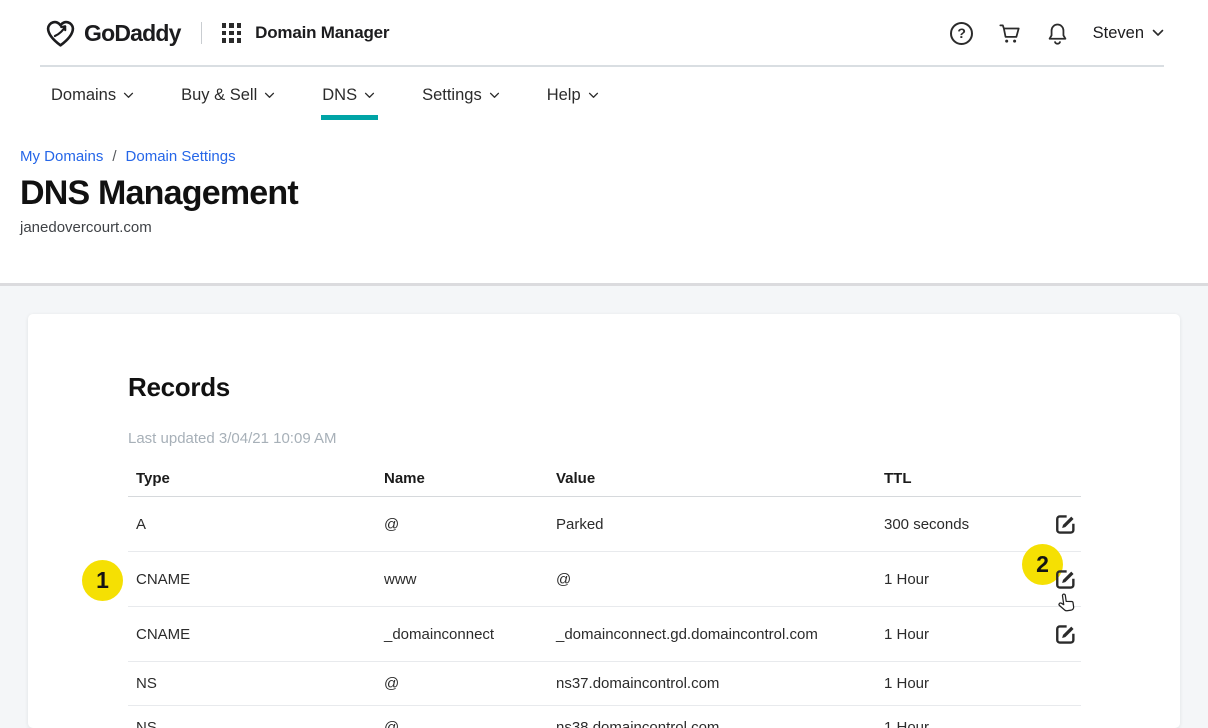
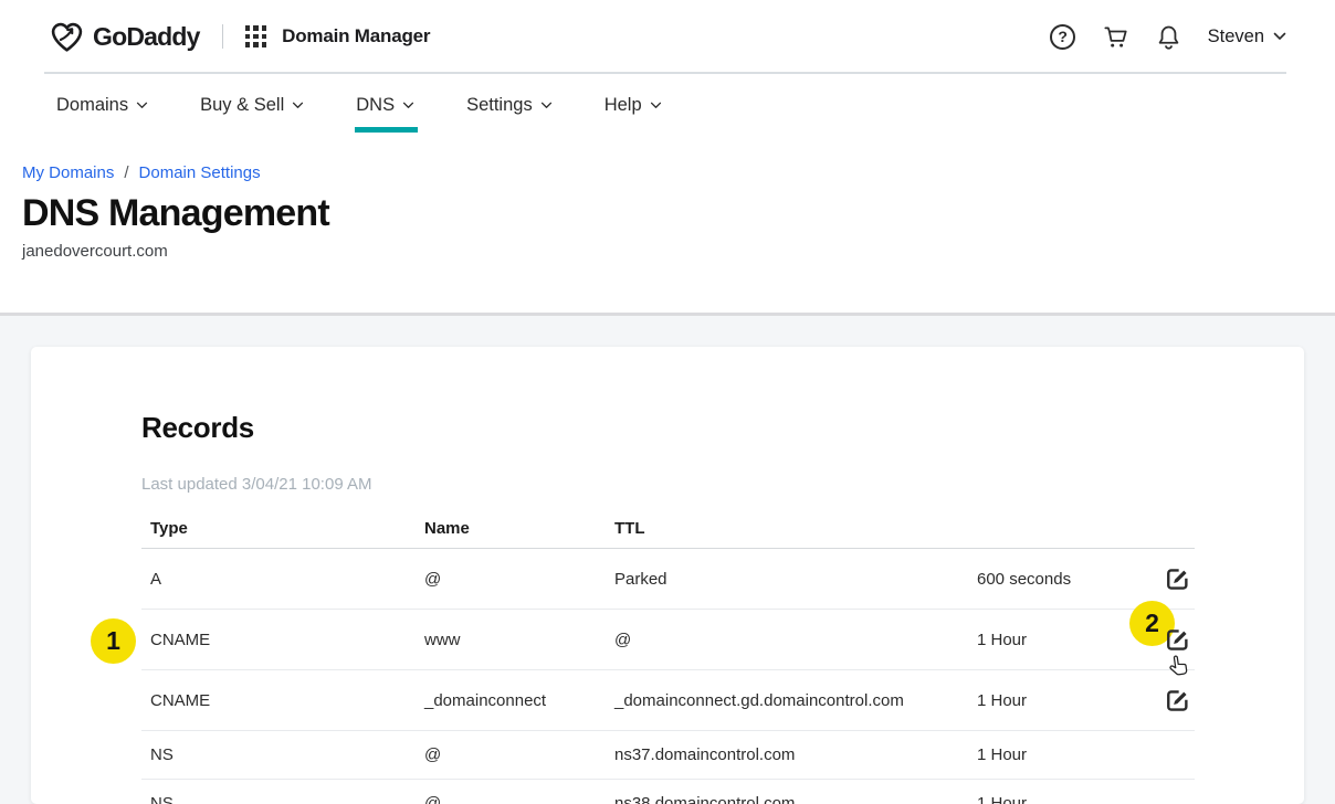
  GoDaddy
  Domain Manager
  ?
  Steven
  Domains
  Buy & Sell
  DNS
  Settings
  Help
  My Domains
  /
  Domain Settings
  DNS Management
  janedovercourt.com
  Records
  Last updated 3/04/21 10:09 AM
  Type
  Name
- Value
  TTL
  A
  @
  Parked
- 300 seconds
+ 600 seconds
  CNAME
  www
  @
  1 Hour
  CNAME
  _domainconnect
  _domainconnect.gd.domaincontrol.com
  1 Hour
  NS
  @
  ns37.domaincontrol.com
  1 Hour
  1
  2
